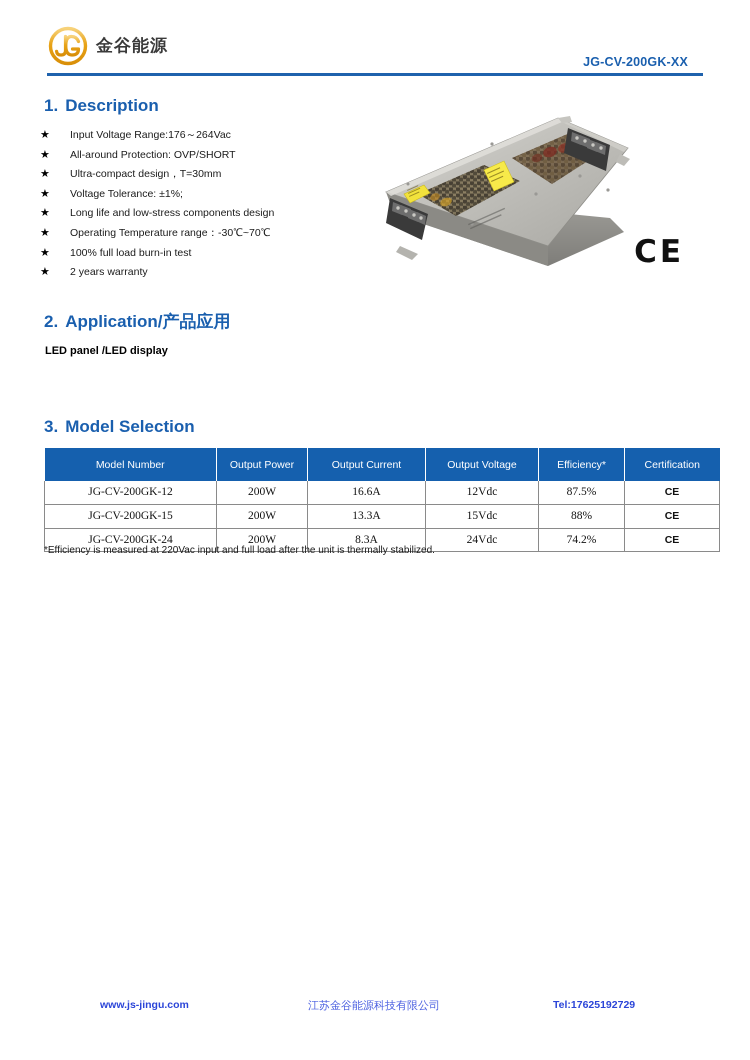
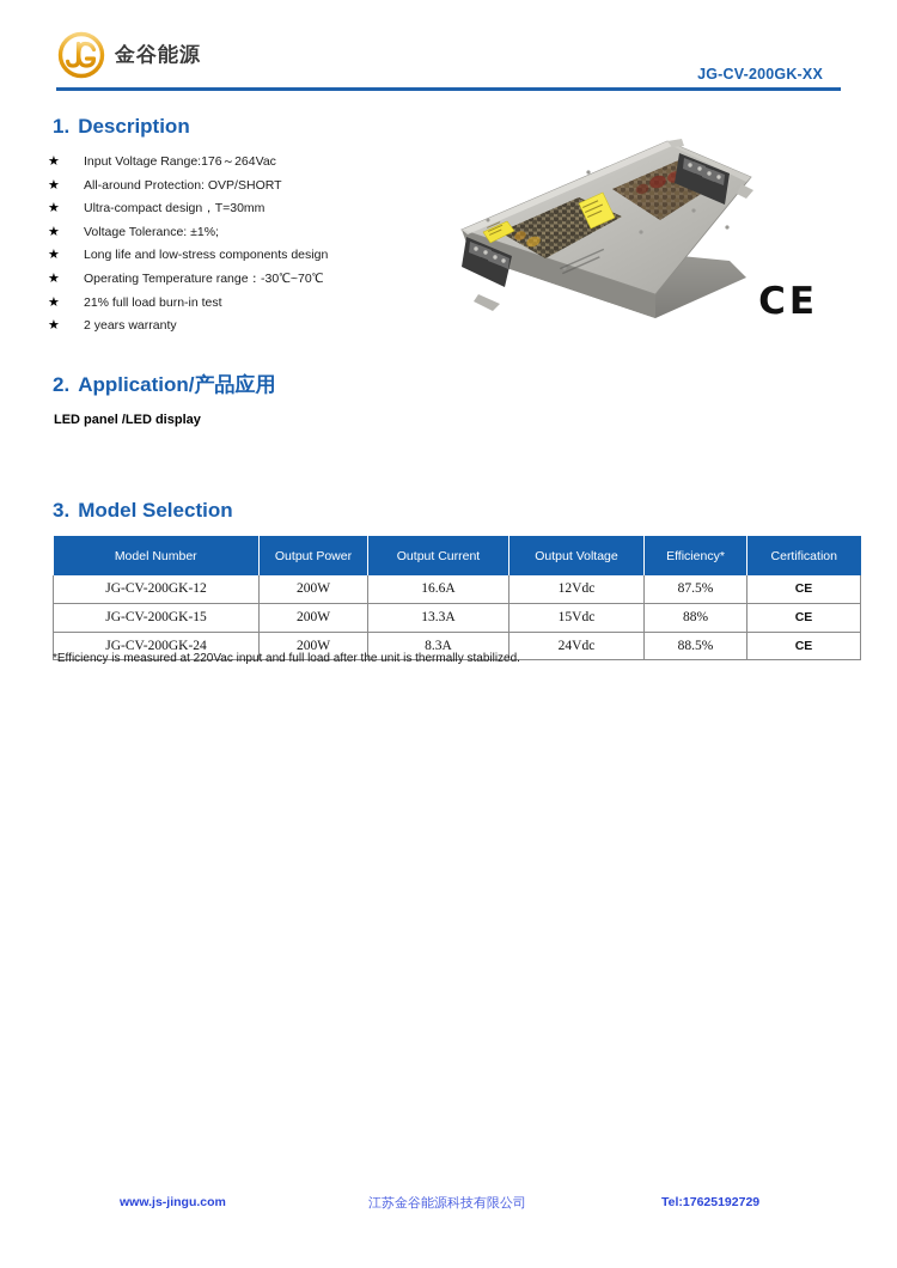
  金谷能源
  JG-CV-200GK-XX
  1. Description
  ★
  Input Voltage Range:176～264Vac
  ★
  All-around Protection: OVP/SHORT
  ★
  Ultra-compact design，T=30mm
  ★
  Voltage Tolerance: ±1%;
  ★
  Long life and low-stress components design
  ★
  Operating Temperature range：-30℃~70℃
  ★
- 100% full load burn-in test
+ 21% full load burn-in test
  ★
  2 years warranty
  CE
  2. Application/产品应用
  LED panel /LED display
  3. Model Selection
  Model Number	Output Power	Output Current	Output Voltage	Efficiency*	Certification
  JG-CV-200GK-12	200W	16.6A	12Vdc	87.5%	CE
  JG-CV-200GK-15	200W	13.3A	15Vdc	88%	CE
- JG-CV-200GK-24	200W	8.3A	24Vdc	74.2%	CE
+ JG-CV-200GK-24	200W	8.3A	24Vdc	88.5%	CE
  *Efficiency is measured at 220Vac input and full load after the unit is thermally stabilized.
  www.js-jingu.com
  江苏金谷能源科技有限公司
  Tel:17625192729
